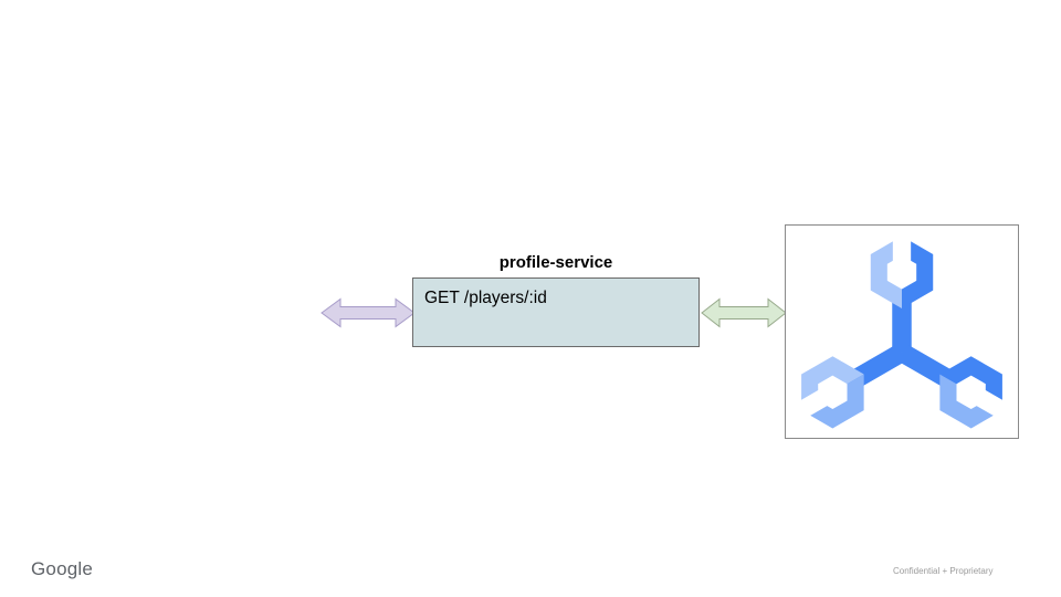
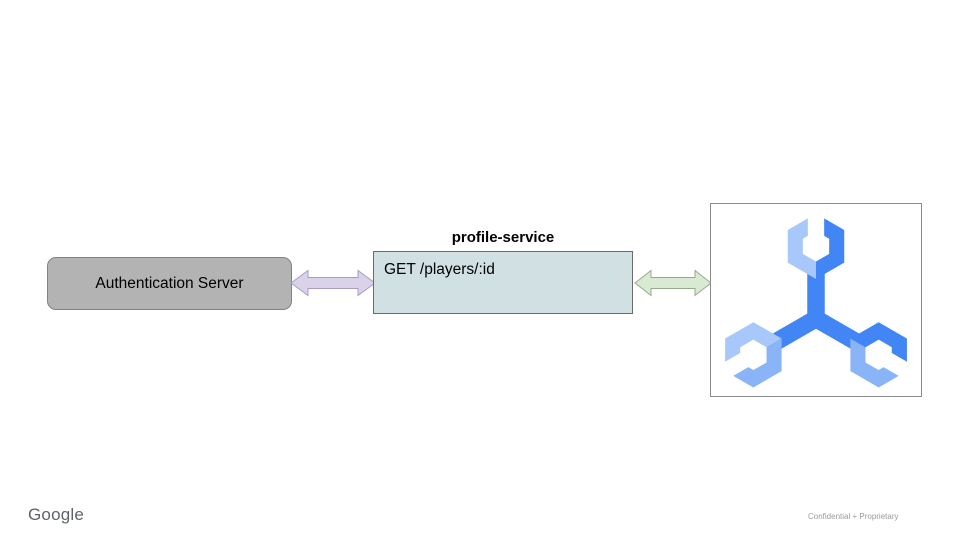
  profile-service
+ Authentication Server
  GET /players/:id
  Google
  Confidential + Proprietary
